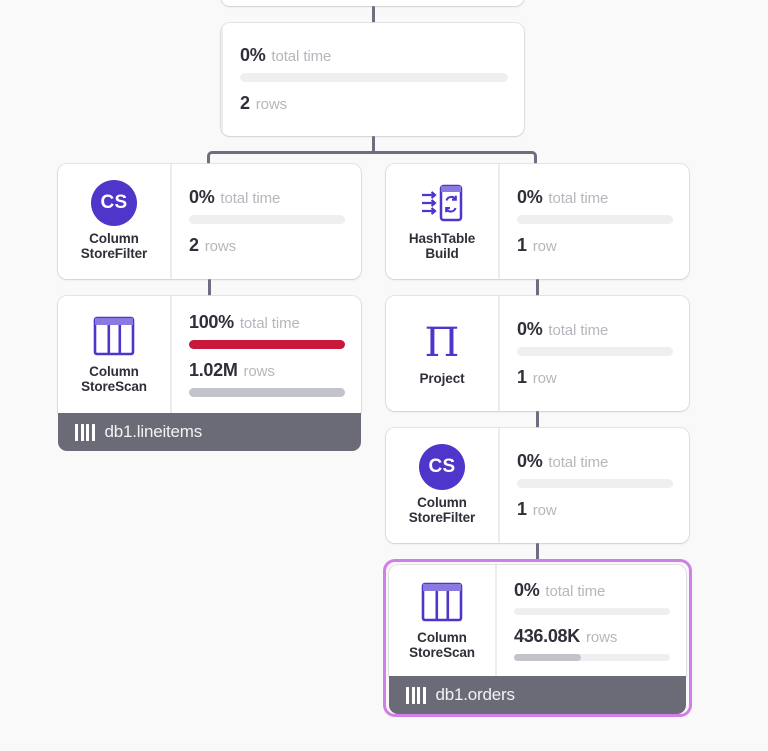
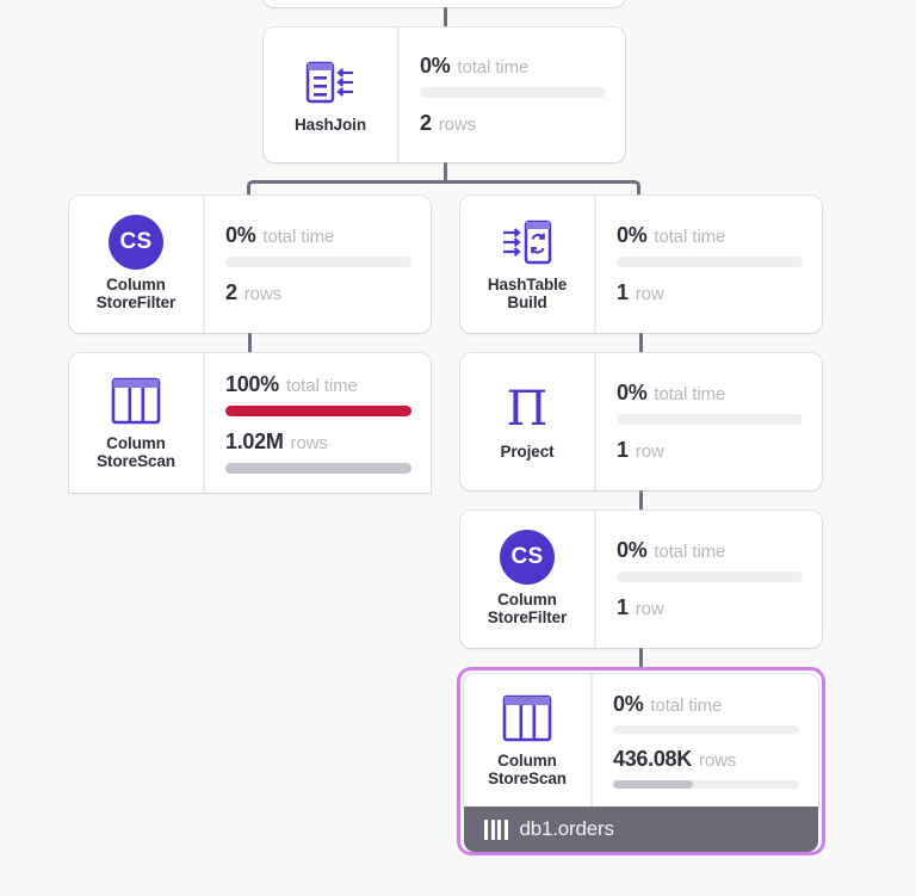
+ HashJoin
  0%
  total time
  2
  rows
  CS
  Column
  StoreFilter
  0%
  total time
  2
  rows
  Column
  StoreScan
  100%
  total time
  1.02M
  rows
- db1.lineitems
  HashTable
  Build
  0%
  total time
  1
  row
  Π
  Project
  0%
  total time
  1
  row
  CS
  Column
  StoreFilter
  0%
  total time
  1
  row
  Column
  StoreScan
  0%
  total time
  436.08K
  rows
  db1.orders
